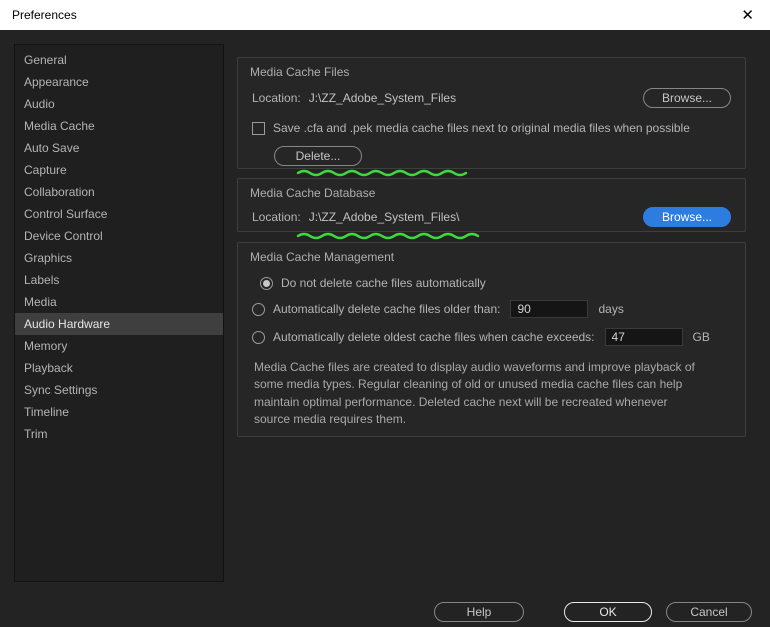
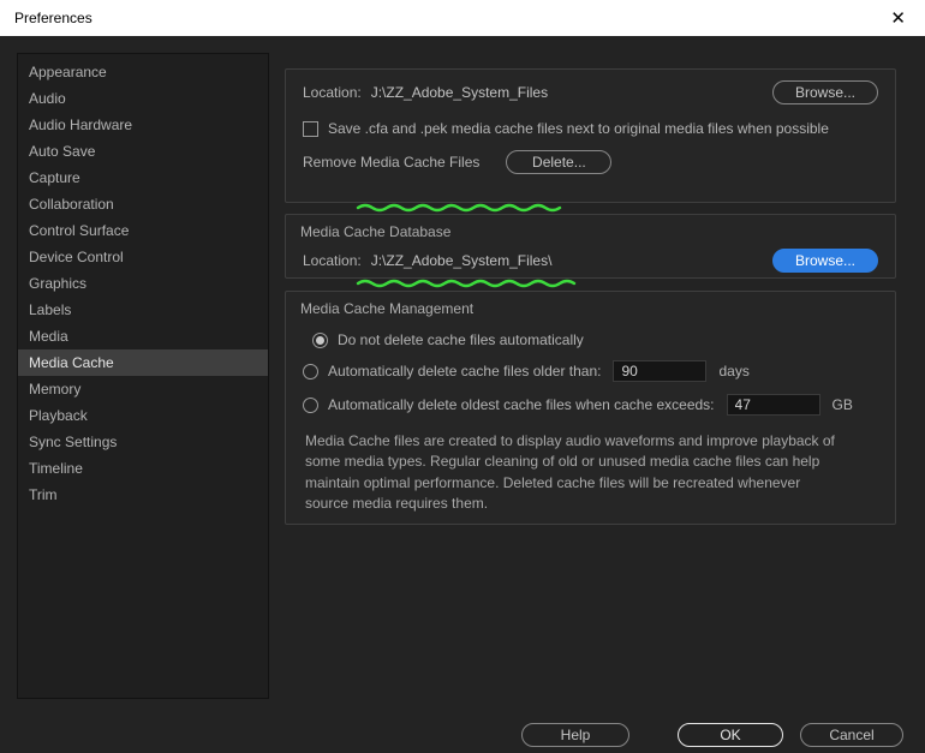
  Preferences
  ✕
- General
  Appearance
  Audio
- Media Cache
+ Audio Hardware
  Auto Save
  Capture
  Collaboration
  Control Surface
  Device Control
  Graphics
  Labels
  Media
- Audio Hardware
+ Media Cache
  Memory
  Playback
  Sync Settings
  Timeline
  Trim
- Media Cache Files
  Location:
  J:\ZZ_Adobe_System_Files
  Browse...
  Save .cfa and .pek media cache files next to original media files when possible
+ Remove Media Cache Files
  Delete...
  Media Cache Database
  Location:
  J:\ZZ_Adobe_System_Files\
  Browse...
  Media Cache Management
  Do not delete cache files automatically
  Automatically delete cache files older than:
  90
  days
  Automatically delete oldest cache files when cache exceeds:
  47
  GB
- Media Cache files are created to display audio waveforms and improve playback of some media types. Regular cleaning of old or unused media cache files can help maintain optimal performance. Deleted cache next will be recreated whenever source media requires them.
+ Media Cache files are created to display audio waveforms and improve playback of some media types. Regular cleaning of old or unused media cache files can help maintain optimal performance. Deleted cache files will be recreated whenever source media requires them.
  Help
  OK
  Cancel
